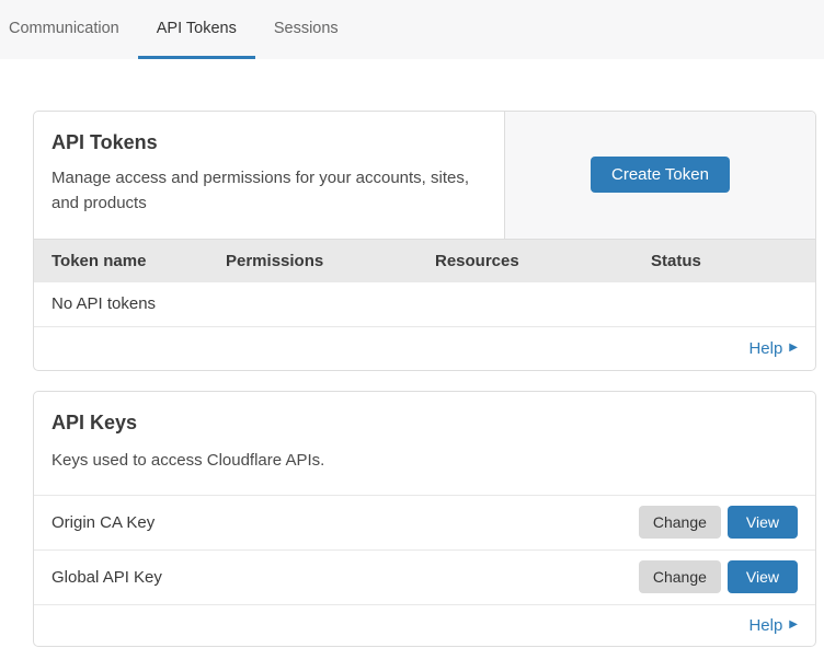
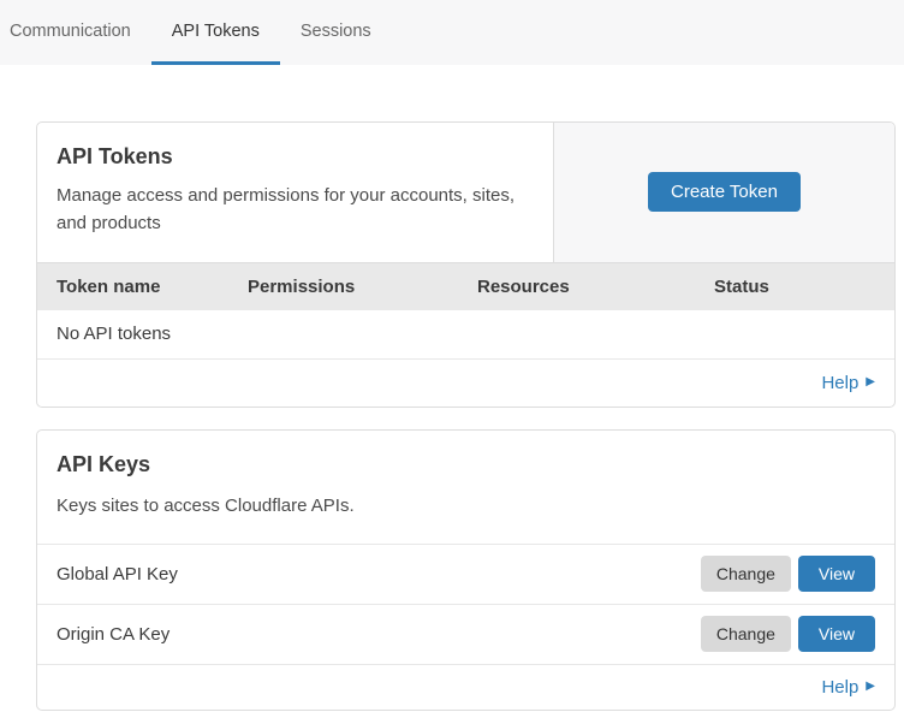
  Communication
  API Tokens
  Sessions
  API Tokens
  Manage access and permissions for your accounts, sites, and products
  Create Token
  Token name
  Permissions
  Resources
  Status
  No API tokens
  Help
  ▶
  API Keys
- Keys used to access Cloudflare APIs.
+ Keys sites to access Cloudflare APIs.
- Origin CA Key
+ Global API Key
  Change
  View
- Global API Key
+ Origin CA Key
  Change
  View
  Help
  ▶
